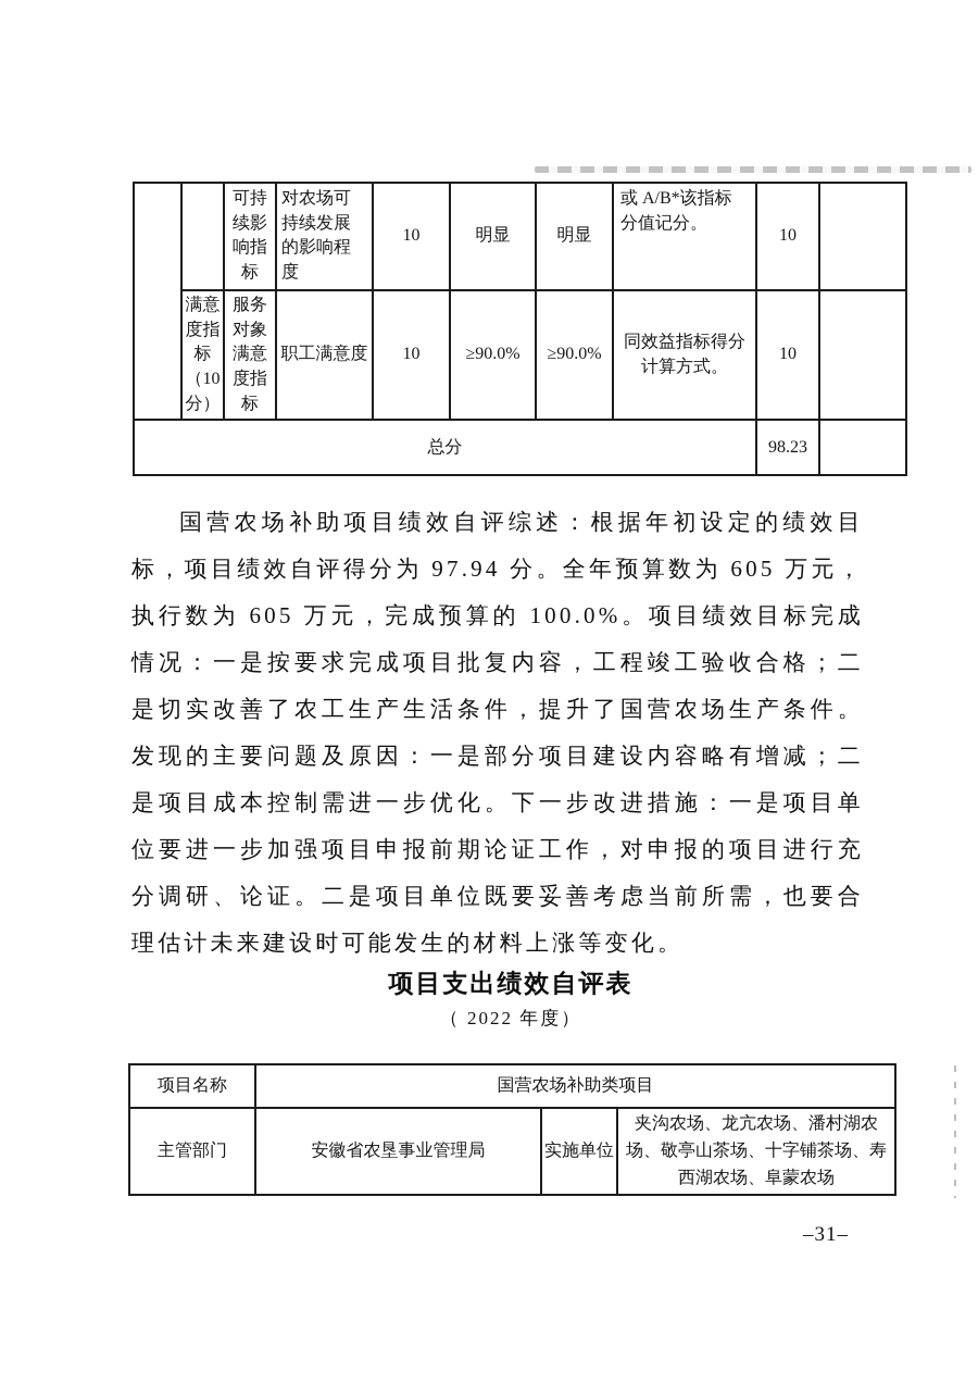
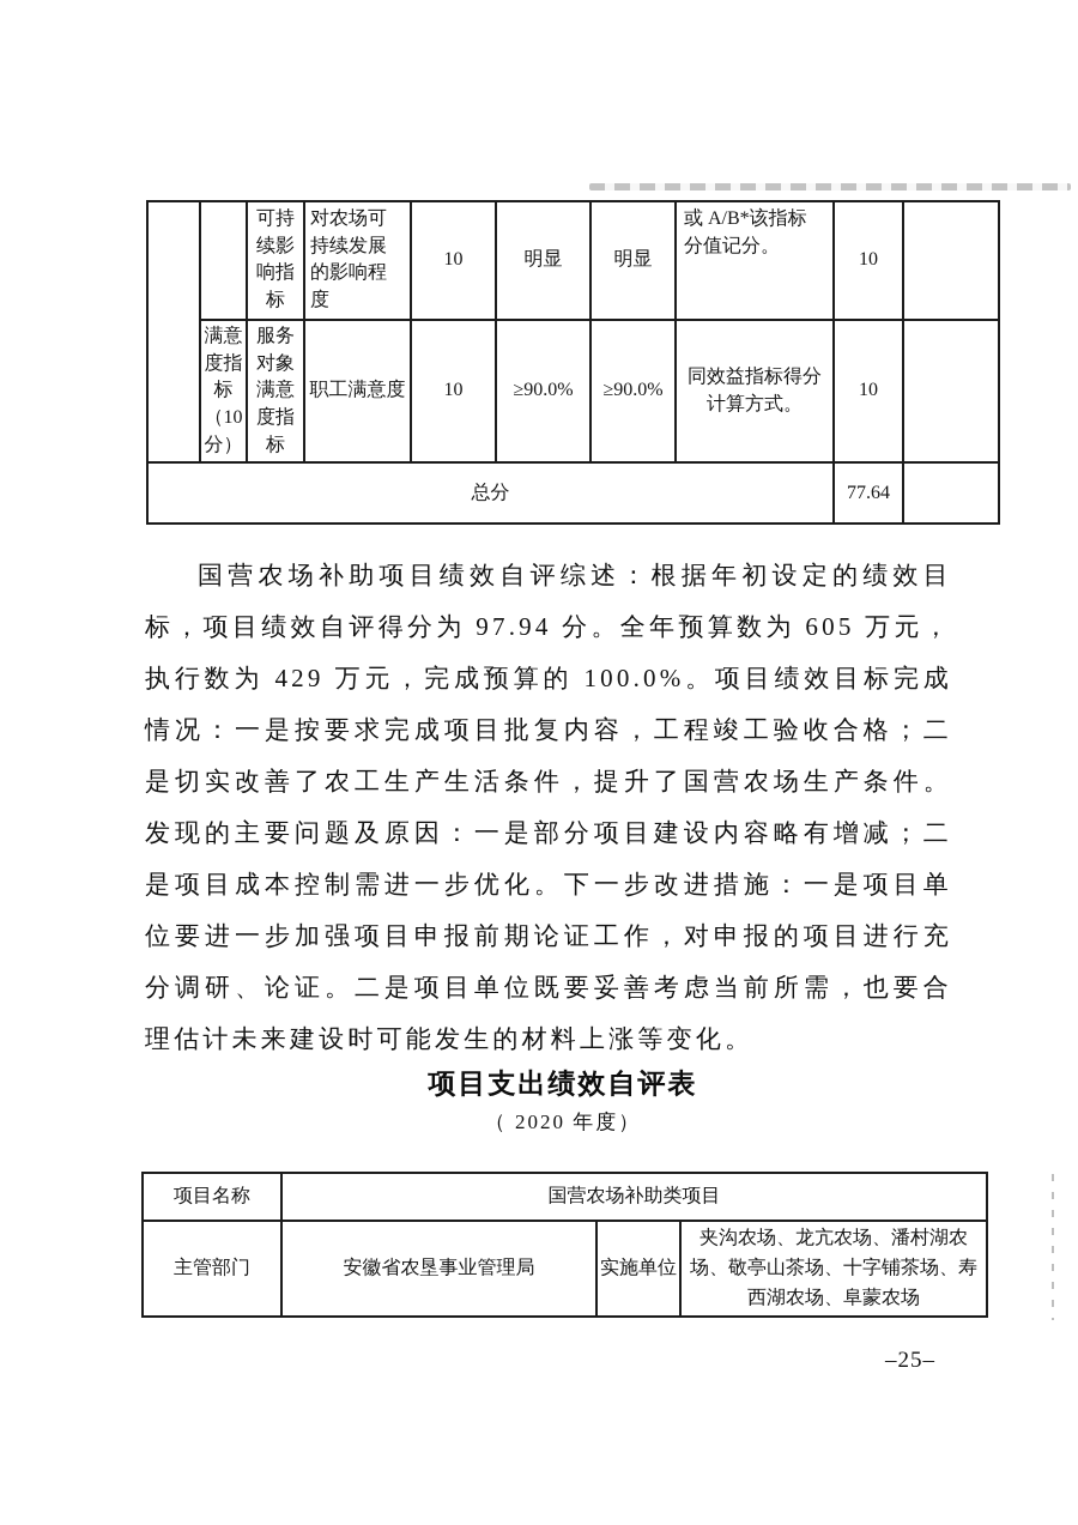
  		可持续影响指标	对农场可持续发展的影响程度	10	明显	明显	或 A/B*该指标分值记分。	10
  满意度指标（10分）	服务对象满意度指标	职工满意度	10	≥90.0%	≥90.0%	同效益指标得分计算方式。	10
- 总分	98.23
+ 总分	77.64
- 国营农场补助项目绩效自评综述：根据年初设定的绩效目标，项目绩效自评得分为 97.94 分。全年预算数为 605 万元，执行数为 605 万元，完成预算的 100.0%。项目绩效目标完成情况：一是按要求完成项目批复内容，工程竣工验收合格；二是切实改善了农工生产生活条件，提升了国营农场生产条件。发现的主要问题及原因：一是部分项目建设内容略有增减；二是项目成本控制需进一步优化。下一步改进措施：一是项目单位要进一步加强项目申报前期论证工作，对申报的项目进行充分调研、论证。二是项目单位既要妥善考虑当前所需，也要合理估计未来建设时可能发生的材料上涨等变化。
+ 国营农场补助项目绩效自评综述：根据年初设定的绩效目标，项目绩效自评得分为 97.94 分。全年预算数为 605 万元，执行数为 429 万元，完成预算的 100.0%。项目绩效目标完成情况：一是按要求完成项目批复内容，工程竣工验收合格；二是切实改善了农工生产生活条件，提升了国营农场生产条件。发现的主要问题及原因：一是部分项目建设内容略有增减；二是项目成本控制需进一步优化。下一步改进措施：一是项目单位要进一步加强项目申报前期论证工作，对申报的项目进行充分调研、论证。二是项目单位既要妥善考虑当前所需，也要合理估计未来建设时可能发生的材料上涨等变化。
  项目支出绩效自评表
- （ 2022 年度）
+ （ 2020 年度）
  项目名称	国营农场补助类项目
  主管部门	安徽省农垦事业管理局	实施单位	夹沟农场、龙亢农场、潘村湖农场、敬亭山茶场、十字铺茶场、寿西湖农场、阜蒙农场
- –31–
+ –25–
